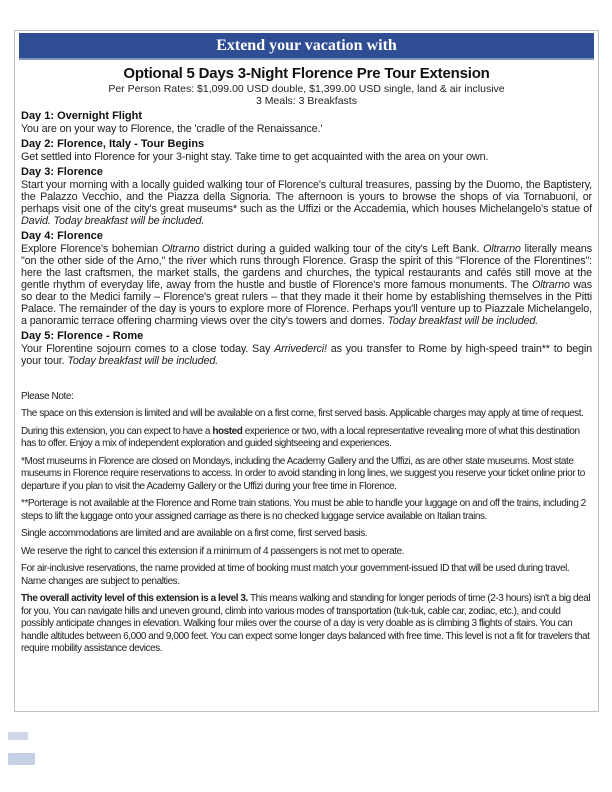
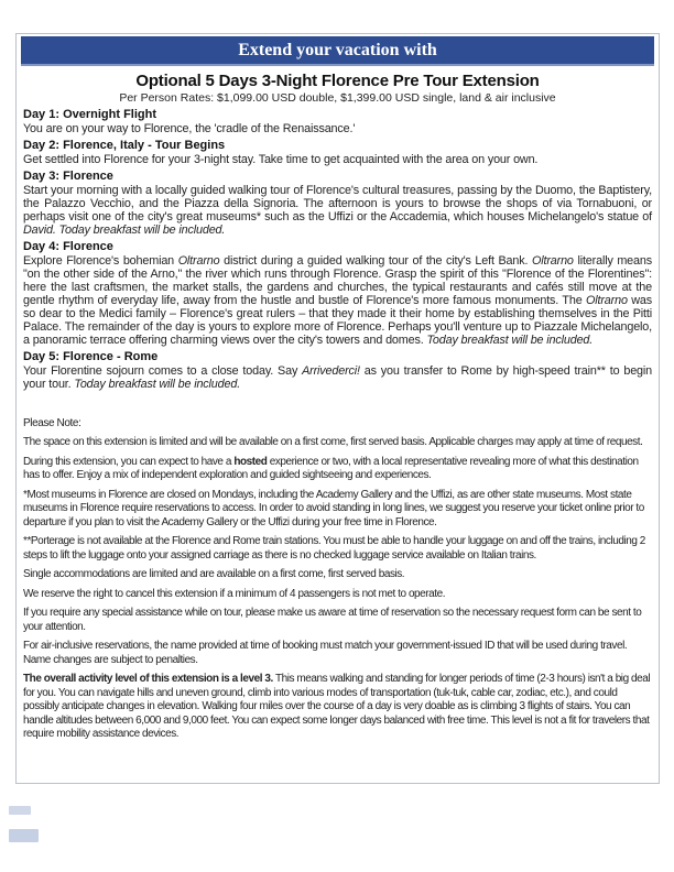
  Extend your vacation with
  Optional 5 Days 3-Night Florence Pre Tour Extension
  Per Person Rates: $1,099.00 USD double, $1,399.00 USD single, land & air inclusive
- 3 Meals: 3 Breakfasts
  Day 1: Overnight Flight
  You are on your way to Florence, the 'cradle of the Renaissance.'
  Day 2: Florence, Italy - Tour Begins
  Get settled into Florence for your 3-night stay. Take time to get acquainted with the area on your own.
  Day 3: Florence
  Start your morning with a locally guided walking tour of Florence's cultural treasures, passing by the Duomo, the Baptistery, the Palazzo Vecchio, and the Piazza della Signoria. The afternoon is yours to browse the shops of via Tornabuoni, or perhaps visit one of the city's great museums* such as the Uffizi or the Accademia, which houses Michelangelo's statue of David. Today breakfast will be included.
  Day 4: Florence
  Explore Florence's bohemian Oltrarno district during a guided walking tour of the city's Left Bank. Oltrarno literally means "on the other side of the Arno," the river which runs through Florence. Grasp the spirit of this "Florence of the Florentines": here the last craftsmen, the market stalls, the gardens and churches, the typical restaurants and cafés still move at the gentle rhythm of everyday life, away from the hustle and bustle of Florence's more famous monuments. The Oltrarno was so dear to the Medici family – Florence's great rulers – that they made it their home by establishing themselves in the Pitti Palace. The remainder of the day is yours to explore more of Florence. Perhaps you'll venture up to Piazzale Michelangelo, a panoramic terrace offering charming views over the city's towers and domes. Today breakfast will be included.
  Day 5: Florence - Rome
  Your Florentine sojourn comes to a close today. Say Arrivederci! as you transfer to Rome by high-speed train** to begin your tour. Today breakfast will be included.
  Please Note:
  The space on this extension is limited and will be available on a first come, first served basis. Applicable charges may apply at time of request.
  During this extension, you can expect to have a hosted experience or two, with a local representative revealing more of what this destination has to offer. Enjoy a mix of independent exploration and guided sightseeing and experiences.
  *Most museums in Florence are closed on Mondays, including the Academy Gallery and the Uffizi, as are other state museums. Most state museums in Florence require reservations to access. In order to avoid standing in long lines, we suggest you reserve your ticket online prior to departure if you plan to visit the Academy Gallery or the Uffizi during your free time in Florence.
  **Porterage is not available at the Florence and Rome train stations. You must be able to handle your luggage on and off the trains, including 2 steps to lift the luggage onto your assigned carriage as there is no checked luggage service available on Italian trains.
  Single accommodations are limited and are available on a first come, first served basis.
  We reserve the right to cancel this extension if a minimum of 4 passengers is not met to operate.
+ If you require any special assistance while on tour, please make us aware at time of reservation so the necessary request form can be sent to your attention.
  For air-inclusive reservations, the name provided at time of booking must match your government-issued ID that will be used during travel. Name changes are subject to penalties.
  The overall activity level of this extension is a level 3. This means walking and standing for longer periods of time (2-3 hours) isn't a big deal for you. You can navigate hills and uneven ground, climb into various modes of transportation (tuk-tuk, cable car, zodiac, etc.), and could possibly anticipate changes in elevation. Walking four miles over the course of a day is very doable as is climbing 3 flights of stairs. You can handle altitudes between 6,000 and 9,000 feet. You can expect some longer days balanced with free time. This level is not a fit for travelers that require mobility assistance devices.
